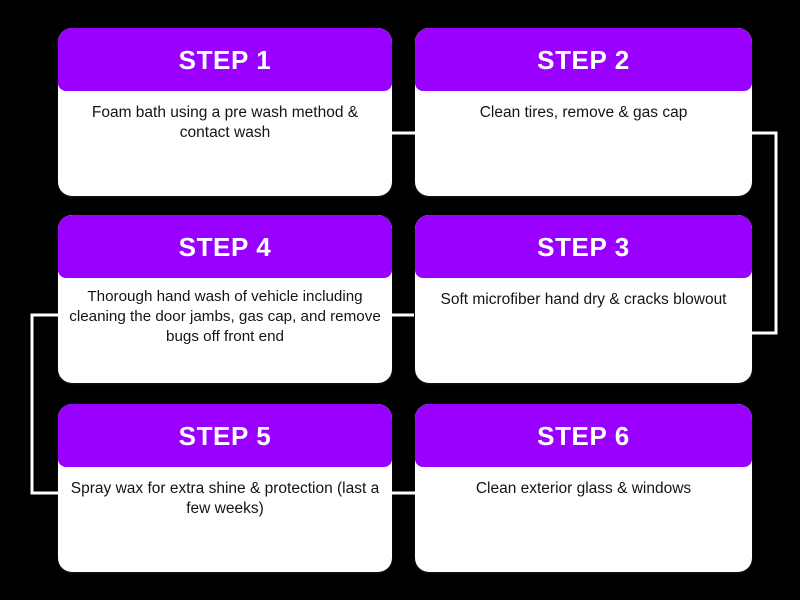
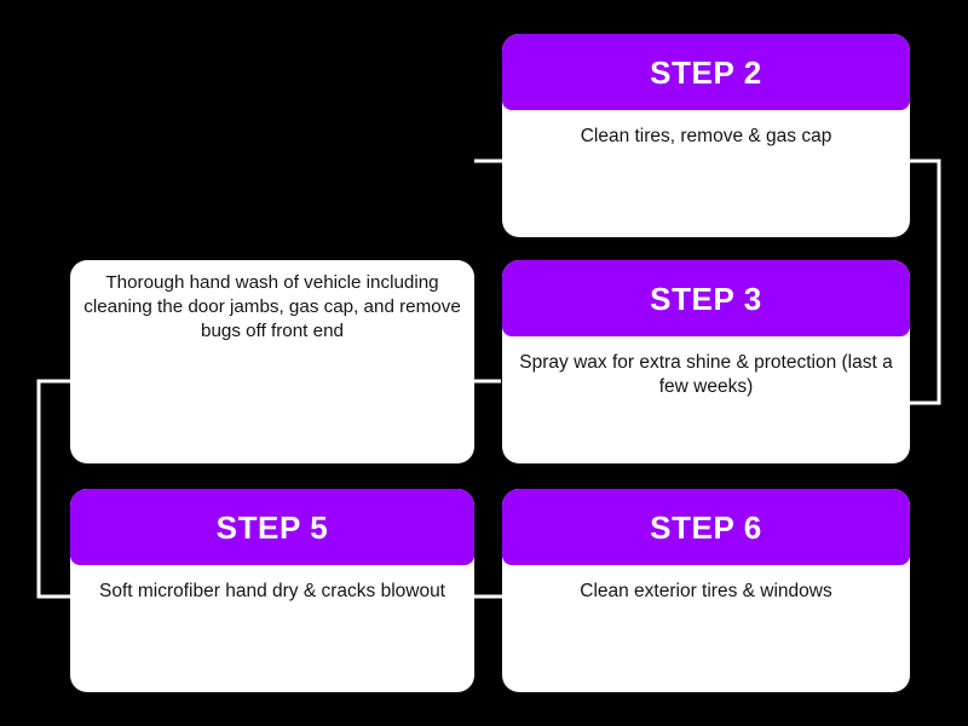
- STEP 1
- Foam bath using a pre wash method & contact wash
  STEP 2
  Clean tires, remove & gas cap
- STEP 4
  Thorough hand wash of vehicle including cleaning the door jambs, gas cap, and remove bugs off front end
  STEP 3
- Soft microfiber hand dry & cracks blowout
+ Spray wax for extra shine & protection (last a few weeks)
  STEP 5
- Spray wax for extra shine & protection (last a few weeks)
+ Soft microfiber hand dry & cracks blowout
  STEP 6
- Clean exterior glass & windows
+ Clean exterior tires & windows
